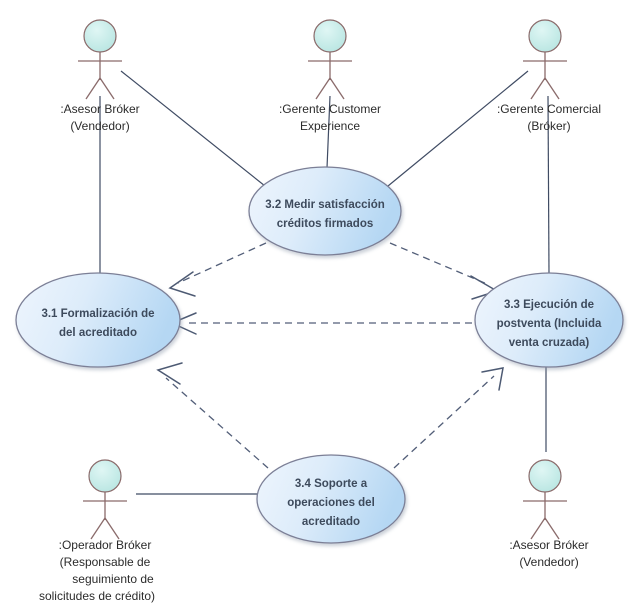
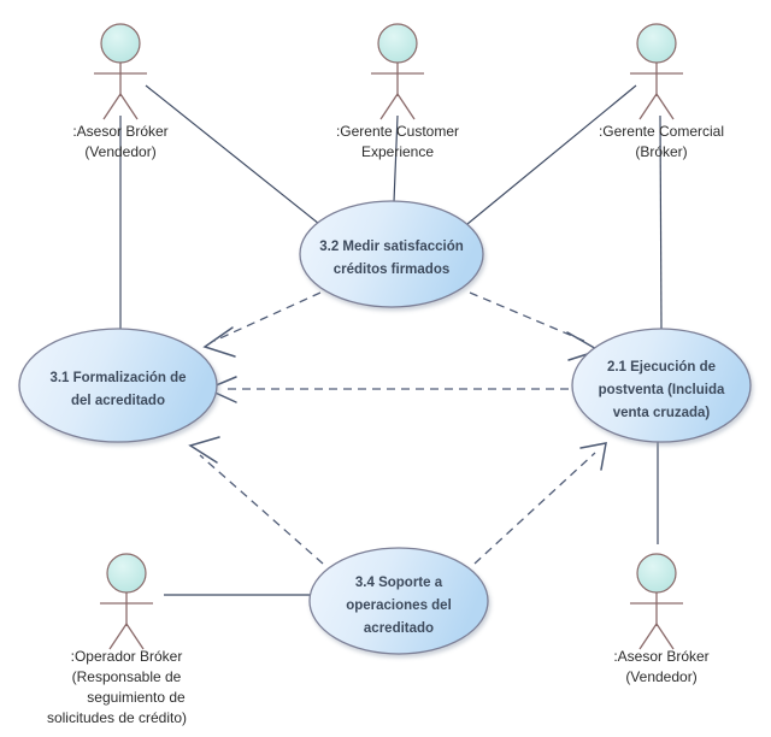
  :Asesor Bróker
  (Vendedor)
  :Gerente Customer
  Experience
  :Gerente Comercial
  (Bróker)
  :Operador Bróker
  (Responsable de
  seguimiento de
  solicitudes de crédito)
  :Asesor Bróker
  (Vendedor)
  3.1 Formalización de
  del acreditado
  3.2 Medir satisfacción
  créditos firmados
- 3.3 Ejecución de
+ 2.1 Ejecución de
  postventa (Incluida
  venta cruzada)
  3.4 Soporte a
  operaciones del
  acreditado
